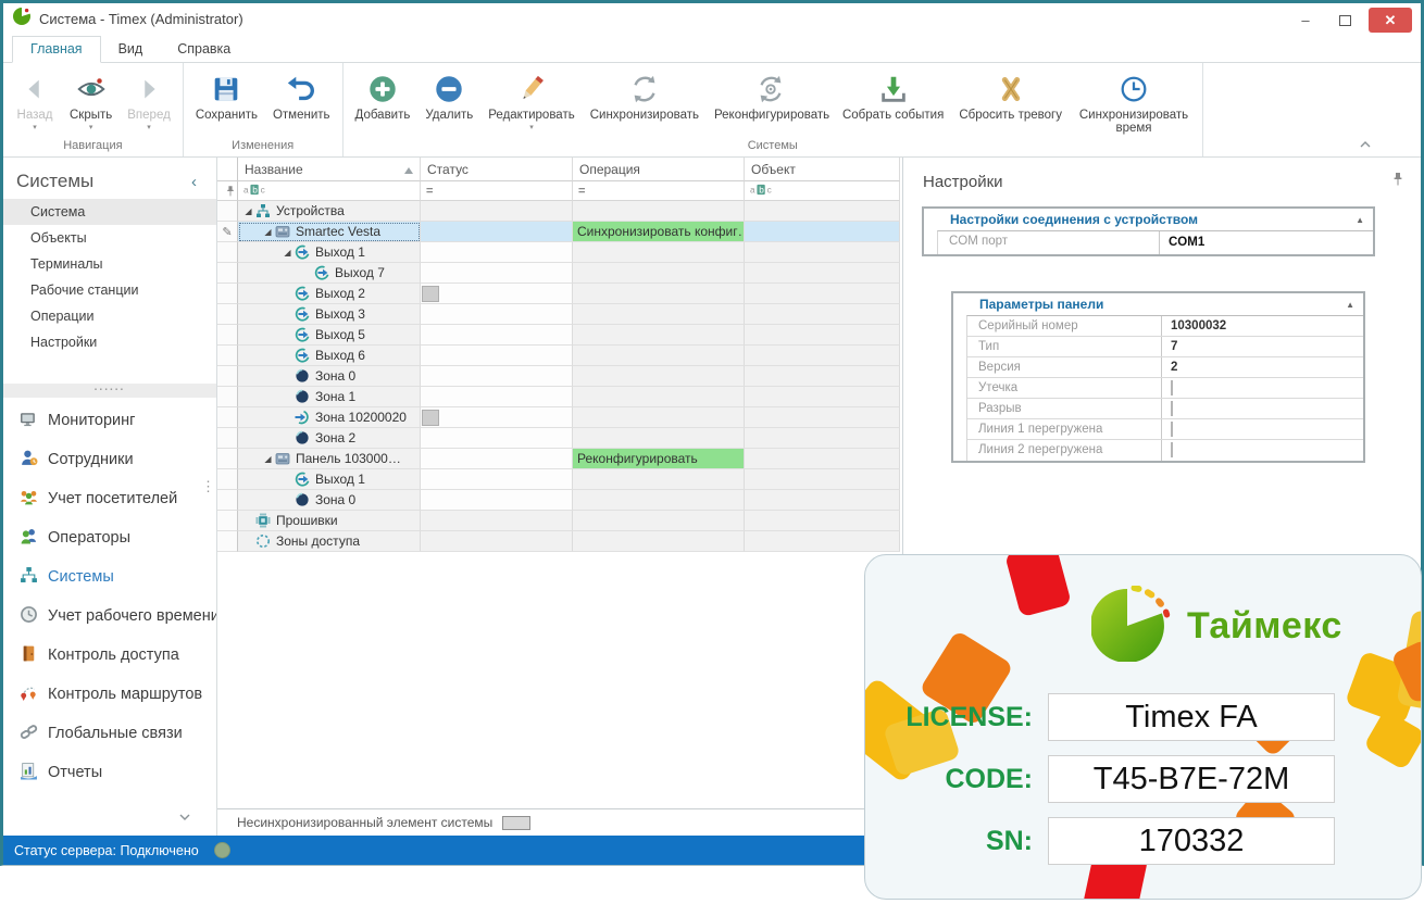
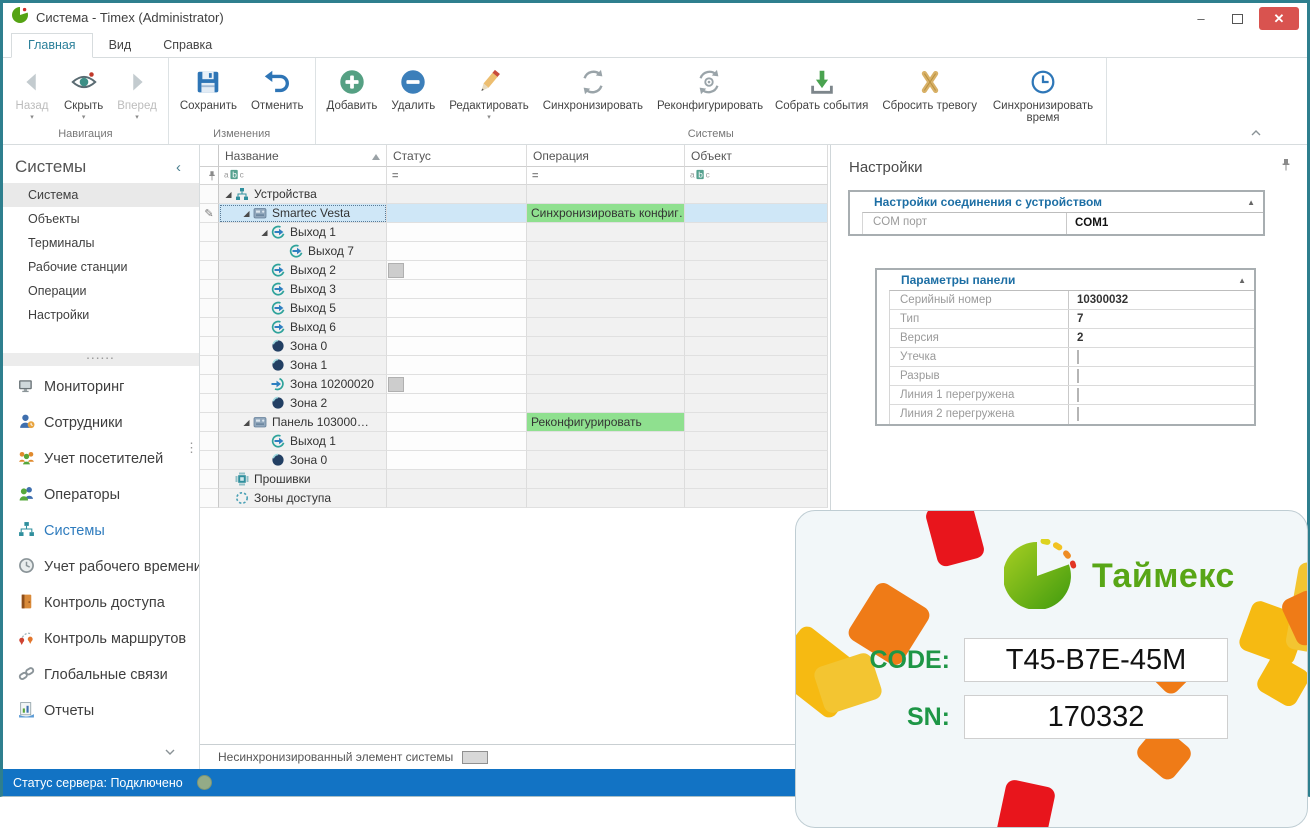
  Система - Timex (Administrator)
  –
  ✕
  Главная
  Вид
  Справка
  Назад
  Скрыть
  Вперед
  Навигация
  Сохранить
  Отменить
  Изменения
  Добавить
  Удалить
  Редактировать
  Синхронизировать
  Реконфигурировать
  Собрать события
  Сбросить тревогу
  Синхронизировать время
  Системы
  Системы
  ‹
  Система
  Объекты
  Терминалы
  Рабочие станции
  Операции
  Настройки
  ......
  Мониторинг
  Сотрудники
  Учет посетителей
  Операторы
  Системы
  Учет рабочего времени
  Контроль доступа
  Контроль маршрутов
  Глобальные связи
  Отчеты
  ⋮
  Название
  Статус
  Операция
  Объект
  a
  b
  c
  =
  =
  a
  b
  c
  ◢
  Устройства
  ✎
  ◢
  Smartec Vesta
  Синхронизировать конфиг
  ◢
  Выход 1
  Выход 7
  Выход 2
  Выход 3
  Выход 5
  Выход 6
  Зона 0
  Зона 1
  Зона 10200020
  Зона 2
  ◢
  Панель 103000…
  Реконфигурировать
  Выход 1
  Зона 0
  Прошивки
  Зоны доступа
  Несинхронизированный элемент системы
  Настройки
  Настройки соединения с устройством
  ▲
  COM порт
  COM1
  Параметры панели
  ▲
  Серийный номер
  10300032
  Тип
  7
  Версия
  2
  Утечка
  Разрыв
  Линия 1 перегружена
  Линия 2 перегружена
  Статус сервера: Подключено
  Таймекс
- LICENSE:
- Timex FA
  CODE:
- T45-B7E-72M
+ T45-B7E-45M
  SN:
  170332
